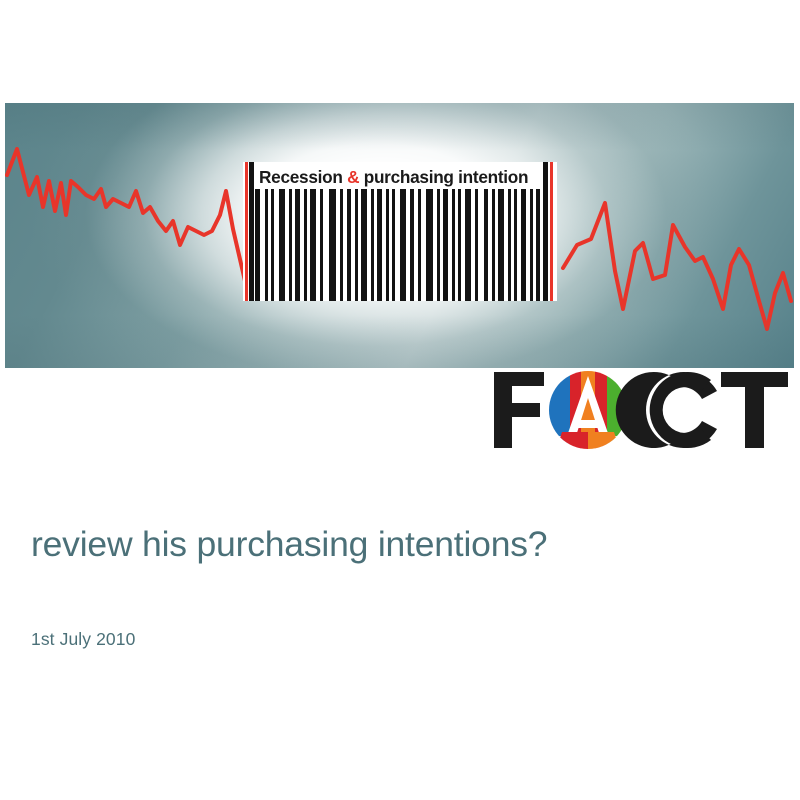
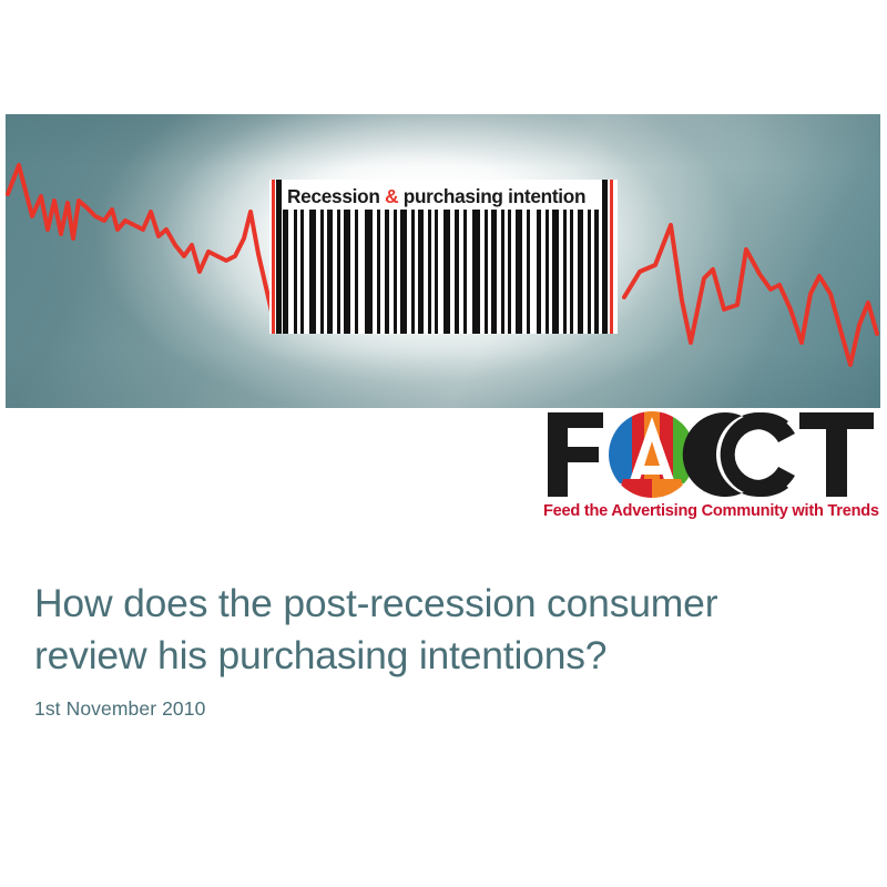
  Recession & purchasing intention
+ Feed the Advertising Community with Trends
+ How does the post-recession consumer
  review his purchasing intentions?
- 1st July 2010
+ 1st November 2010
